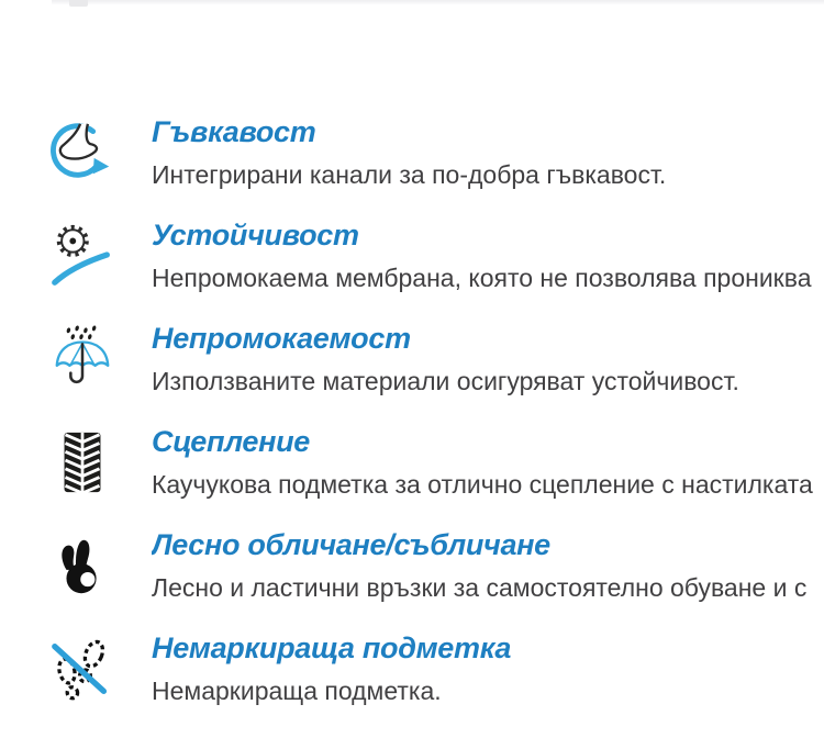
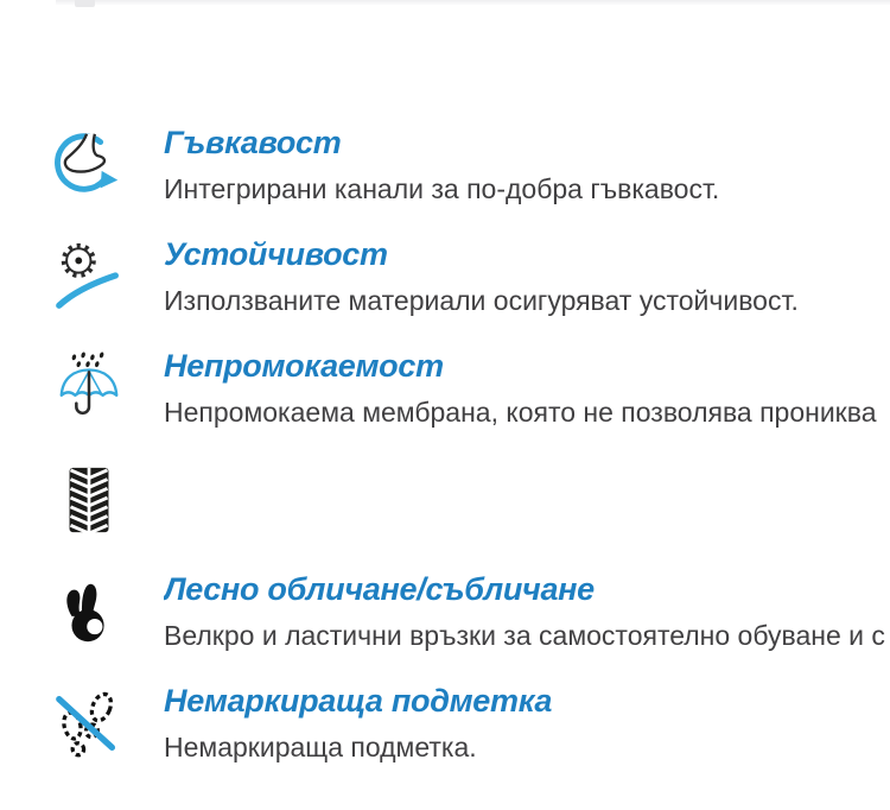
  Гъвкавост
  Интегрирани канали за по-добра гъвкавост.
  Устойчивост
- Непромокаема мембрана, която не позволява прониква
+ Използваните материали осигуряват устойчивост.
  Непромокаемост
- Използваните материали осигуряват устойчивост.
+ Непромокаема мембрана, която не позволява прониква
- Сцепление
- Каучукова подметка за отлично сцепление с настилката
  Лесно обличане/събличане
- Лесно и ластични връзки за самостоятелно обуване и с
+ Велкро и ластични връзки за самостоятелно обуване и с
  Немаркираща подметка
  Немаркираща подметка.
